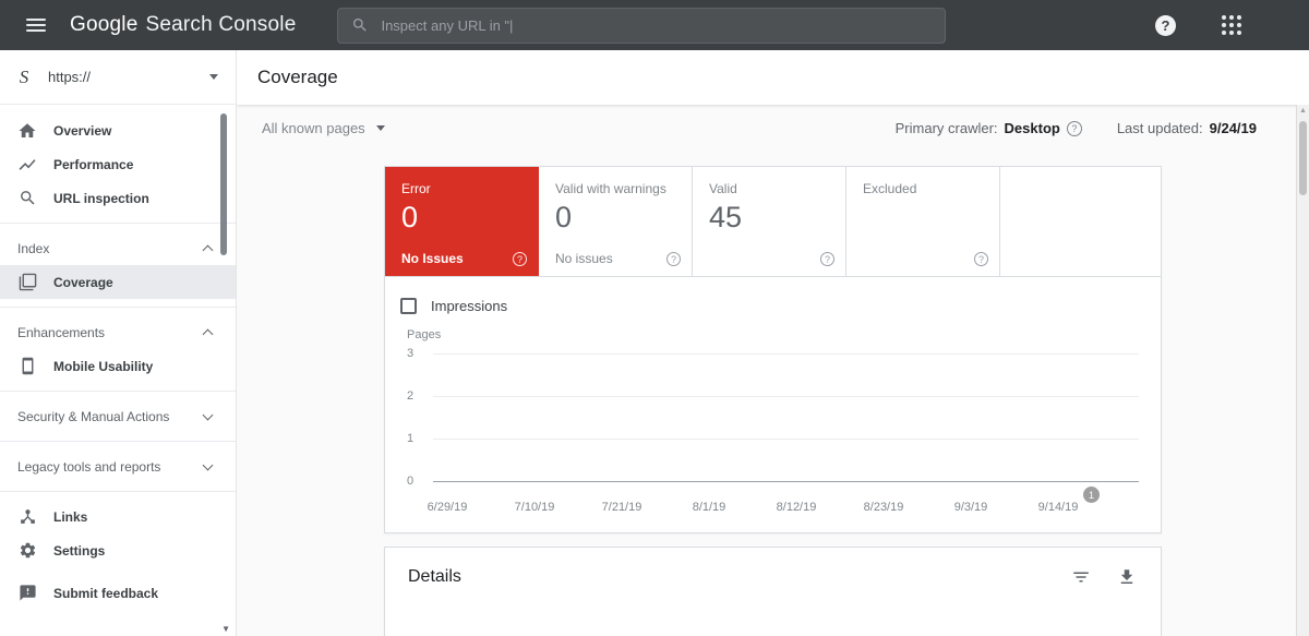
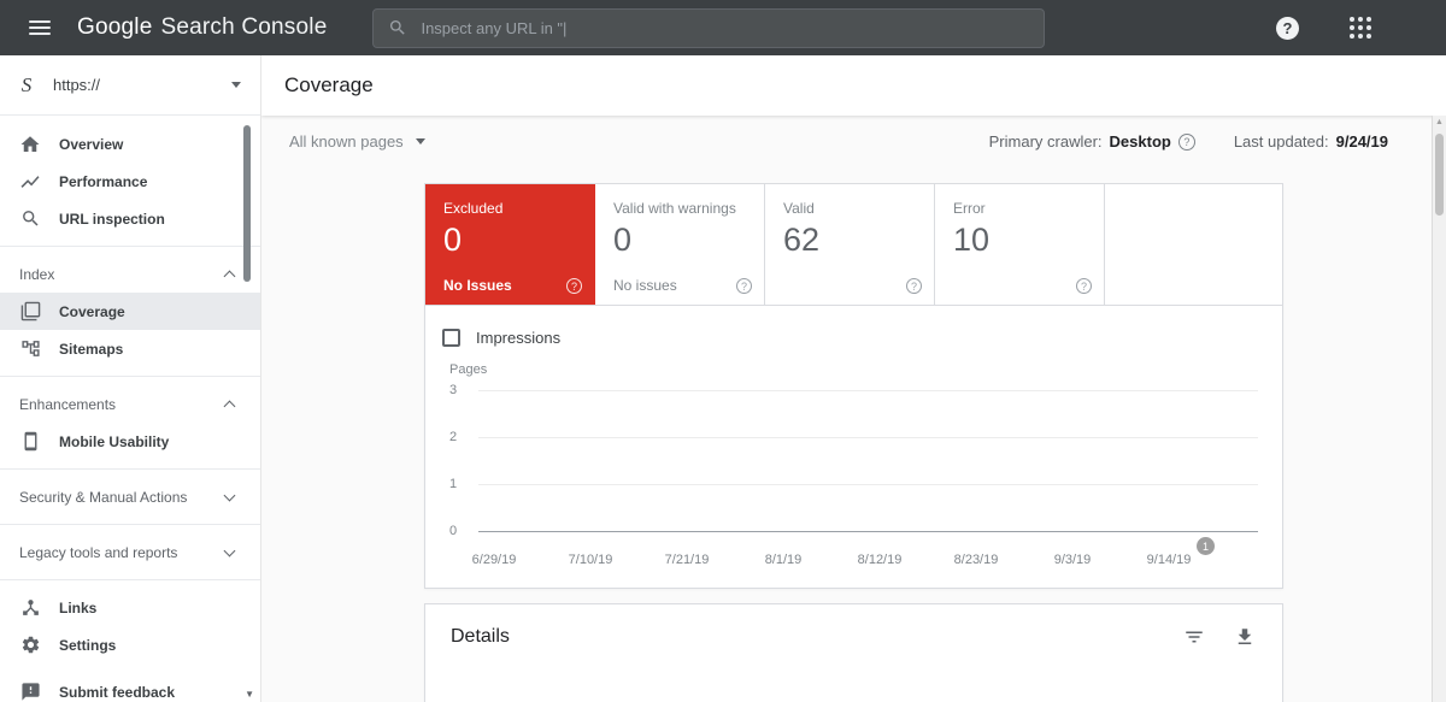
  Google
  Search Console
  Inspect any URL in "|
  ?
  S
  https://
  Overview
  Performance
  URL inspection
  Index
  Coverage
+ Sitemaps
  Enhancements
  Mobile Usability
  Security & Manual Actions
  Legacy tools and reports
  Links
  Settings
  Submit feedback
  ▼
  Coverage
  All known pages
  Primary crawler:
  Desktop
  ?
  Last updated:
  9/24/19
- Error
+ Excluded
  0
  No Issues
  ?
  Valid with warnings
  0
  No issues
  ?
  Valid
- 45
+ 62
  ?
- Excluded
+ Error
+ 10
  ?
  Impressions
  Pages
  3
  2
  1
  0
  1
  6/29/19
  7/10/19
  7/21/19
  8/1/19
  8/12/19
  8/23/19
  9/3/19
  9/14/19
  Details
